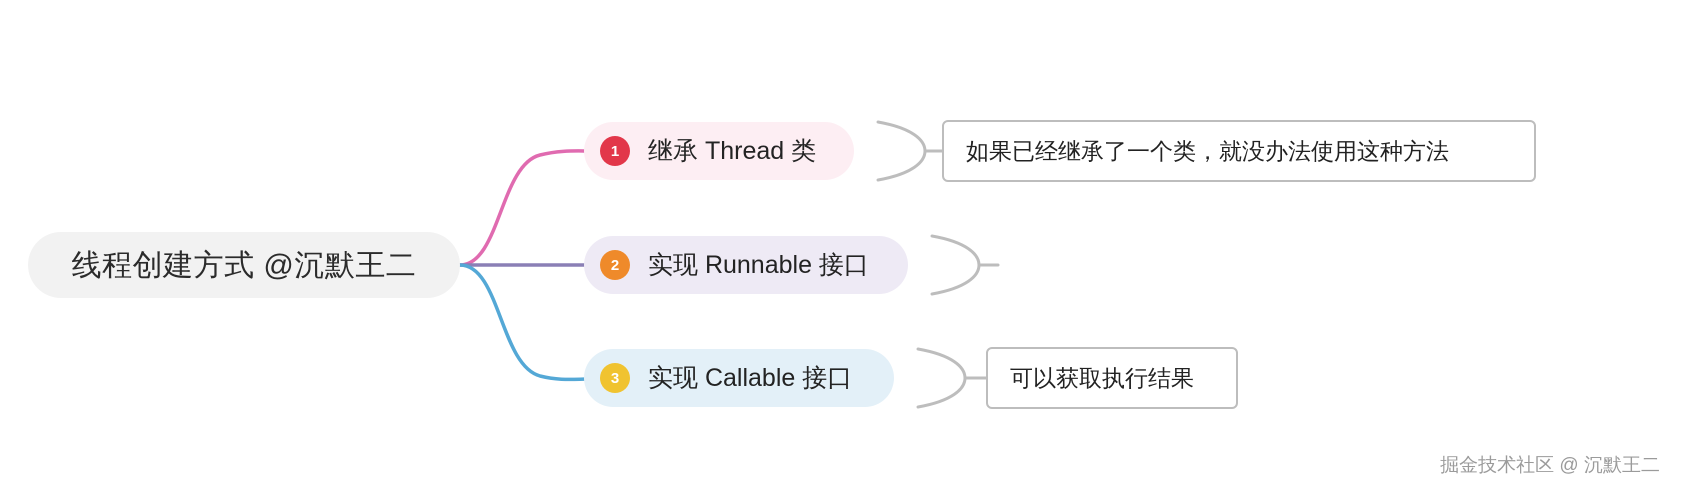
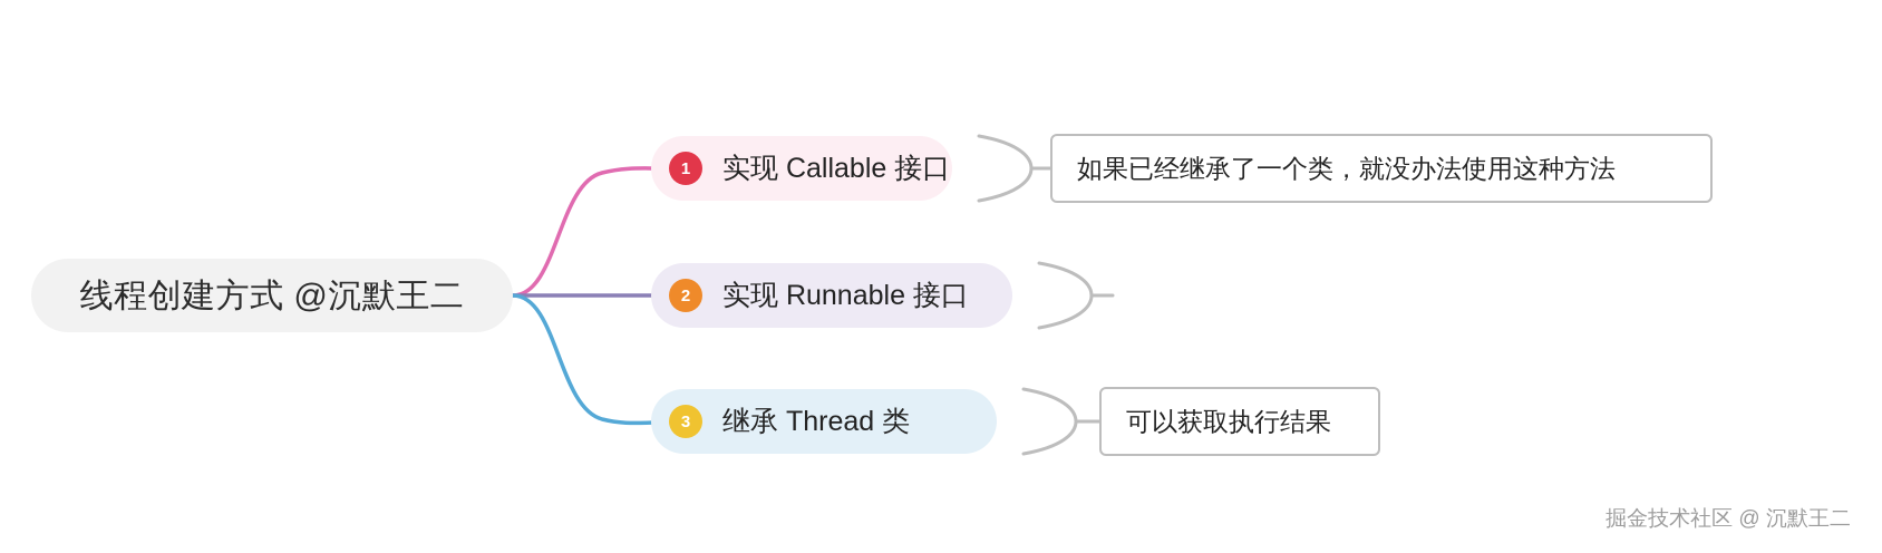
  线程创建方式 @沉默王二
  1
- 继承 Thread 类
+ 实现 Callable 接口
  2
  实现 Runnable 接口
  3
- 实现 Callable 接口
+ 继承 Thread 类
  如果已经继承了一个类，就没办法使用这种方法
  可以获取执行结果
  掘金技术社区 @ 沉默王二
